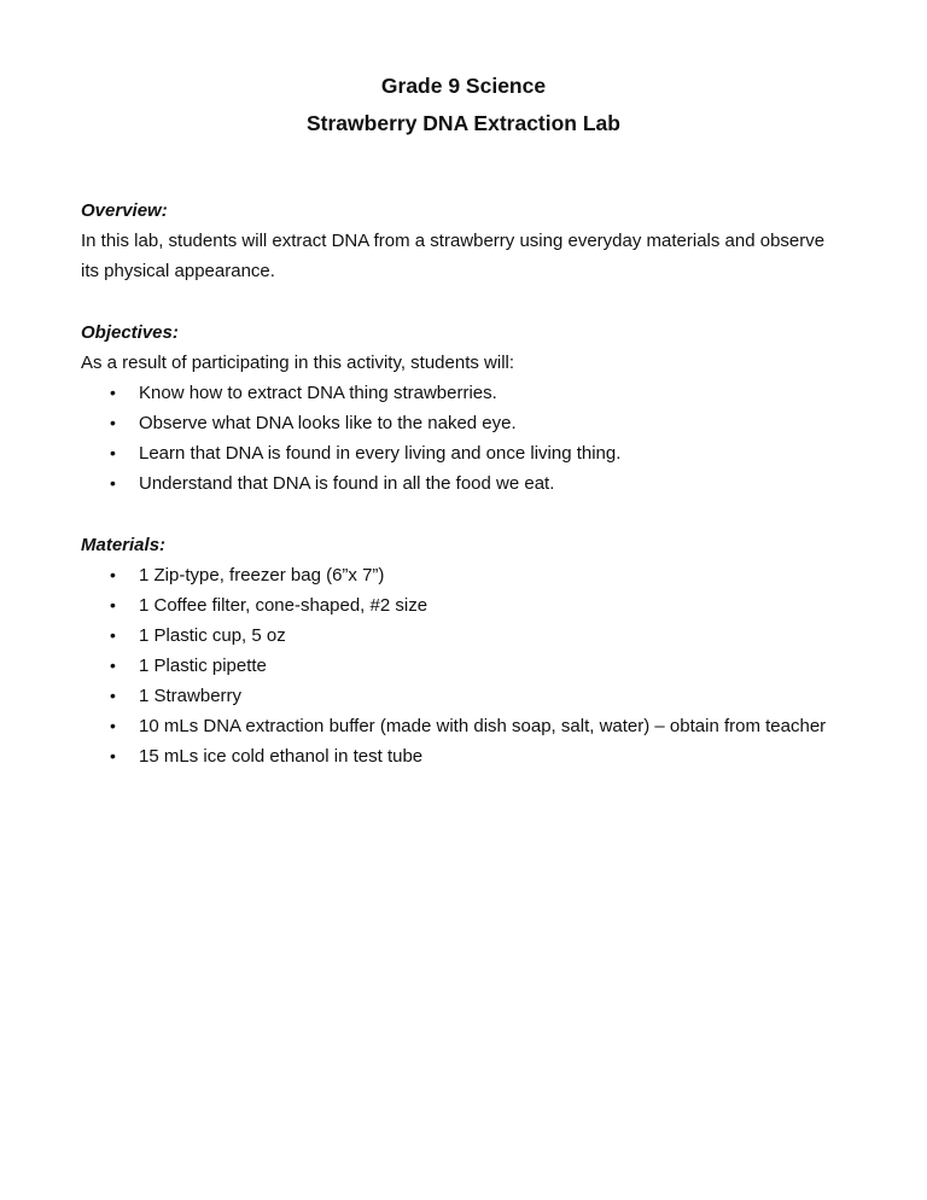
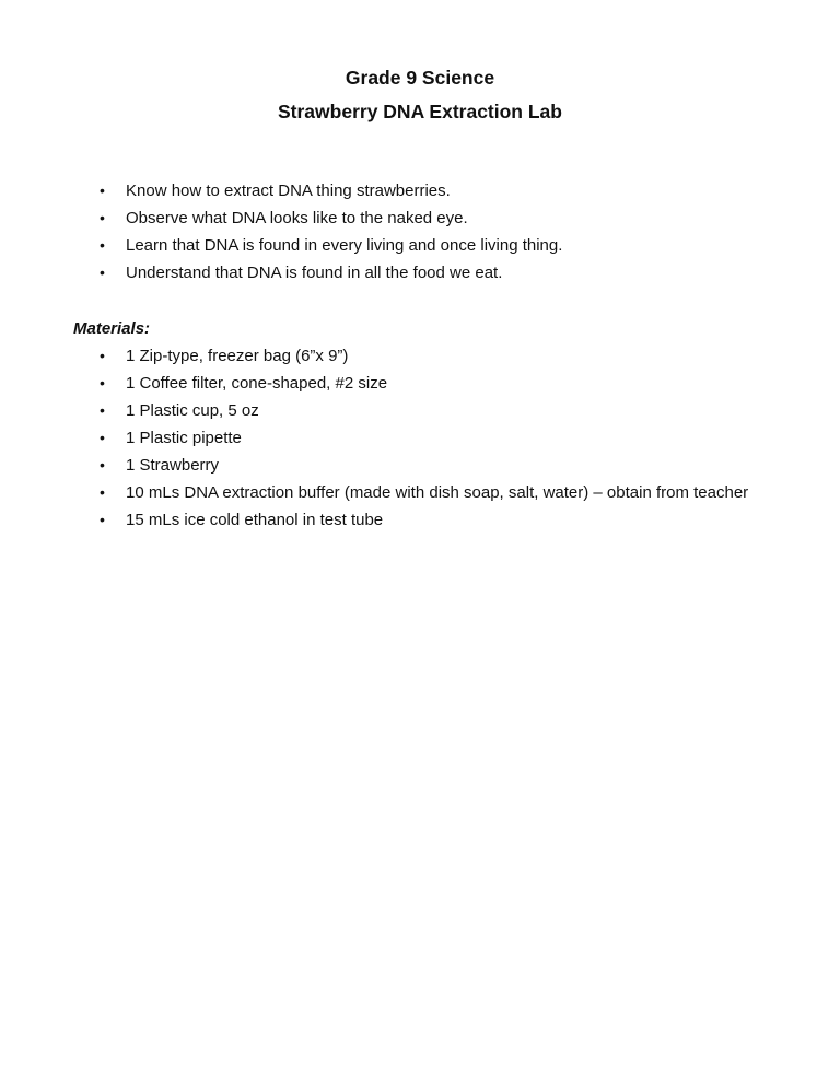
  Grade 9 Science
  Strawberry DNA Extraction Lab
- Overview:
- In this lab, students will extract DNA from a strawberry using everyday materials and observe its physical appearance.
- Objectives:
- As a result of participating in this activity, students will:
  •
  Know how to extract DNA thing strawberries.
  •
  Observe what DNA looks like to the naked eye.
  •
  Learn that DNA is found in every living and once living thing.
  •
  Understand that DNA is found in all the food we eat.
  Materials:
  •
- 1 Zip-type, freezer bag (6”x 7”)
+ 1 Zip-type, freezer bag (6”x 9”)
  •
  1 Coffee filter, cone-shaped, #2 size
  •
  1 Plastic cup, 5 oz
  •
  1 Plastic pipette
  •
  1 Strawberry
  •
  10 mLs DNA extraction buffer (made with dish soap, salt, water) – obtain from teacher
  •
  15 mLs ice cold ethanol in test tube
